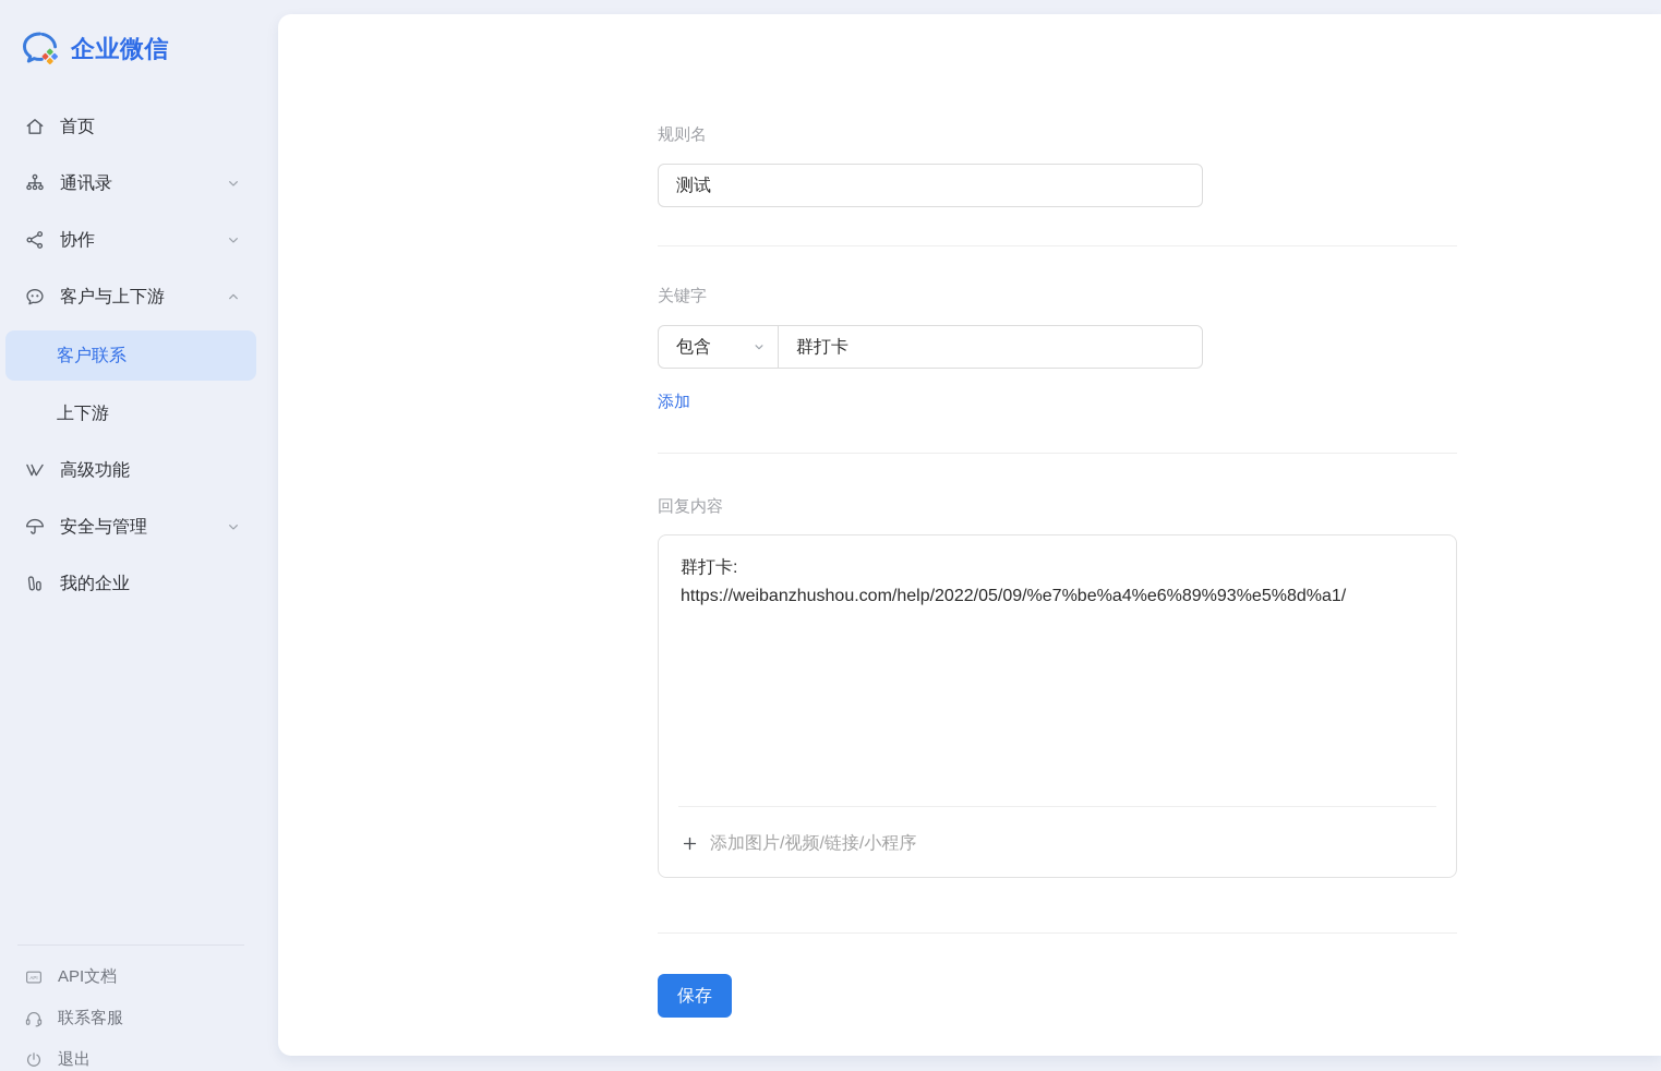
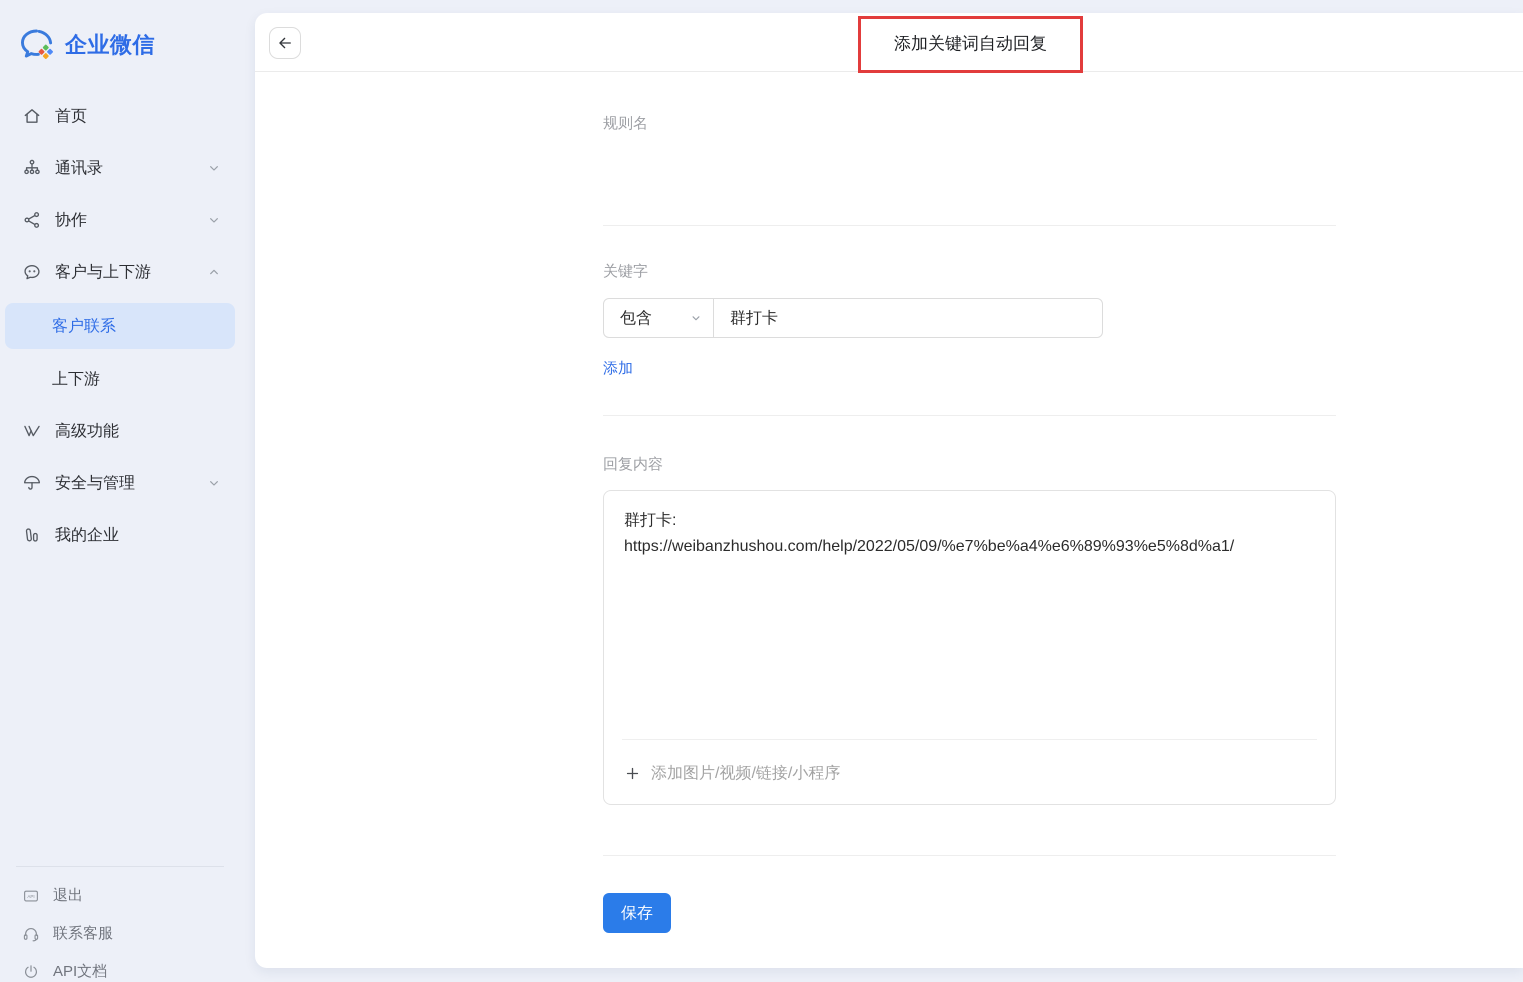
  企业微信
  首页
  通讯录
  协作
  客户与上下游
  客户联系
  上下游
  高级功能
  安全与管理
  我的企业
- API文档
+ 退出
  联系客服
- 退出
+ API文档
+ 添加关键词自动回复
  规则名
- 测试
  关键字
  包含
  群打卡
  添加
  回复内容
  群打卡:
  https://weibanzhushou.com/help/2022/05/09/%e7%be%a4%e6%89%93%e5%8d%a1/
  添加图片/视频/链接/小程序
  保存
